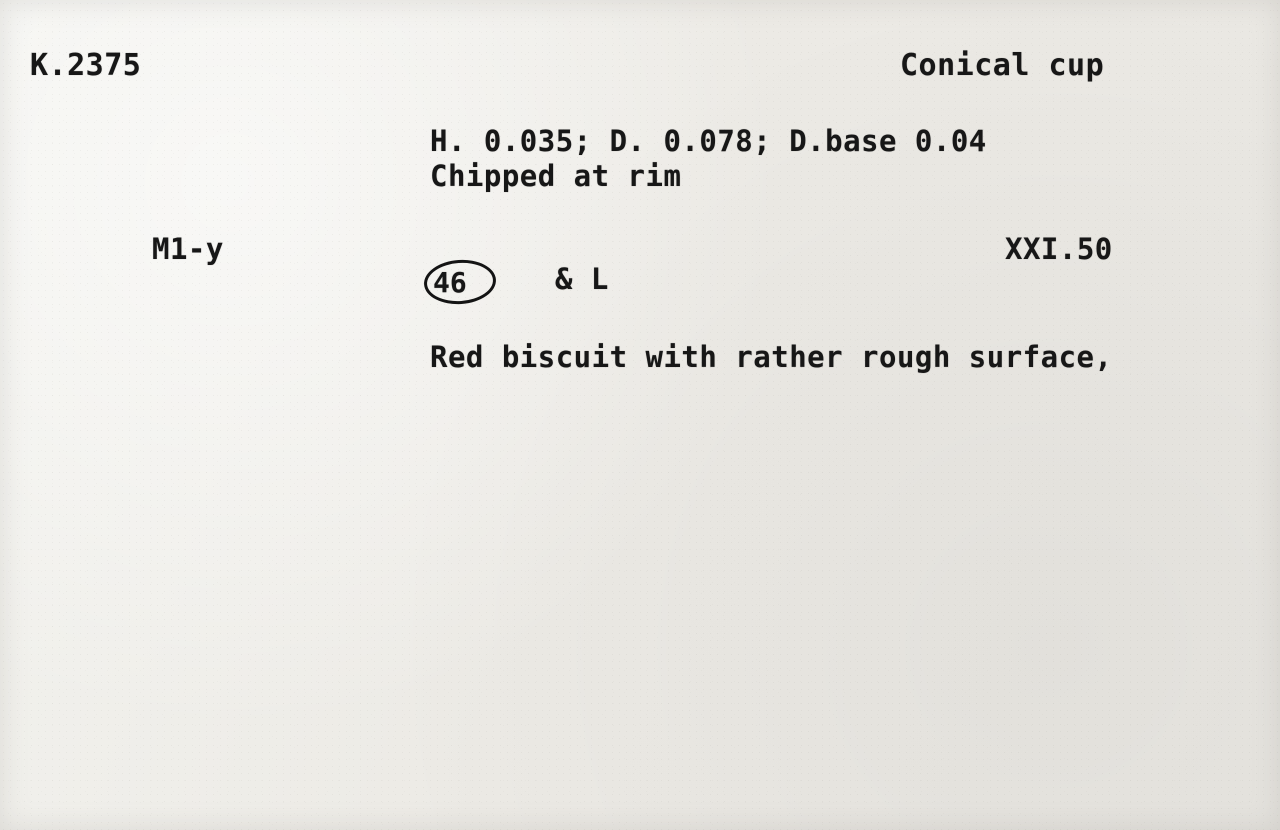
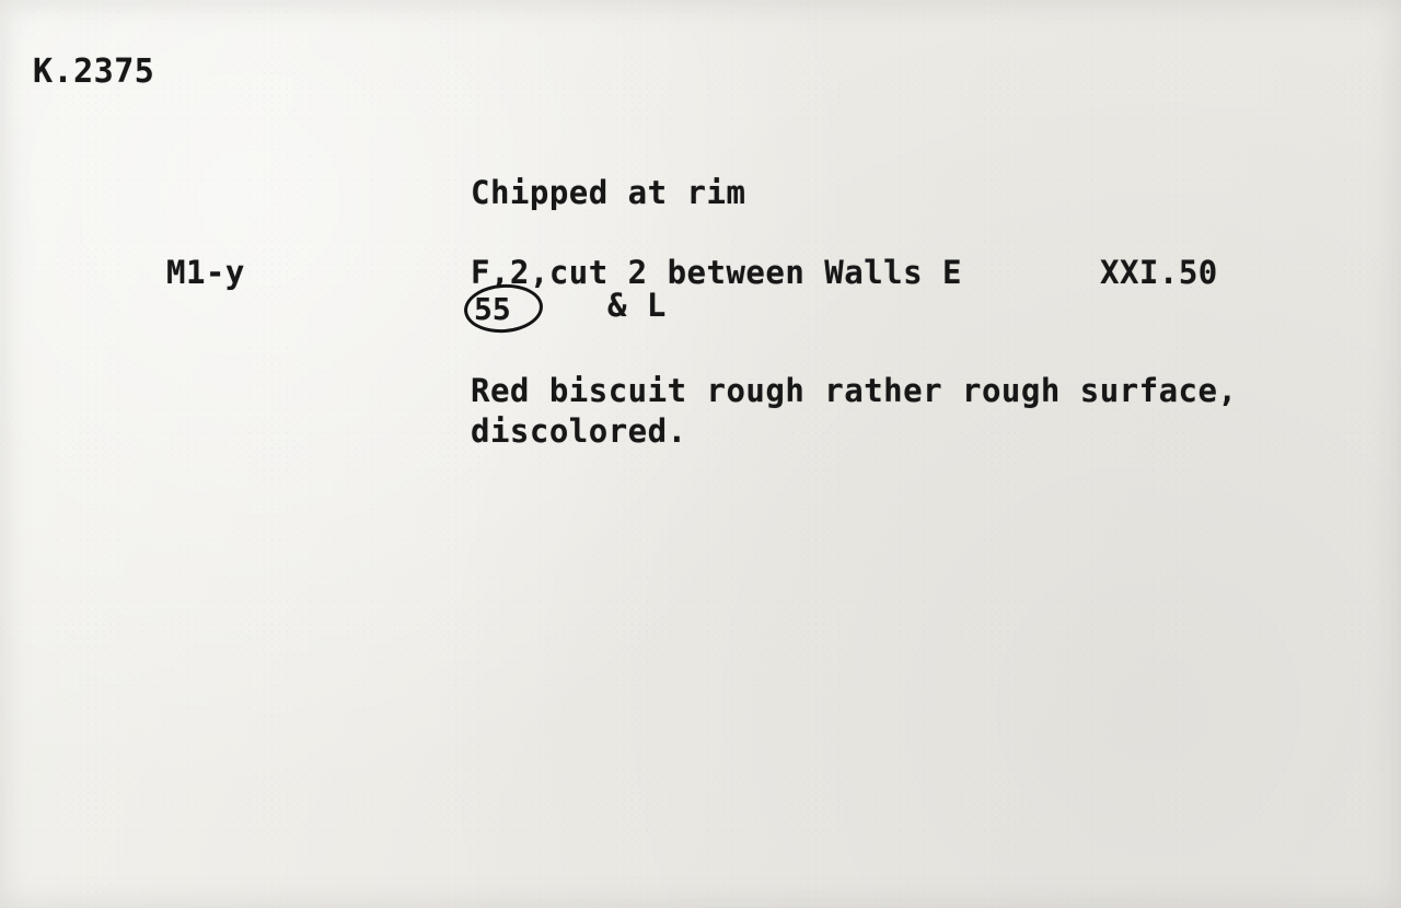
  K.2375
- Conical cup
- H. 0.035; D. 0.078; D.base 0.04
  Chipped at rim
  M1-y
+ F,2,cut 2 between Walls E
  & L
  XXI.50
- 46
+ 55
- Red biscuit with rather rough surface,
+ Red biscuit rough rather rough surface,
+ discolored.
